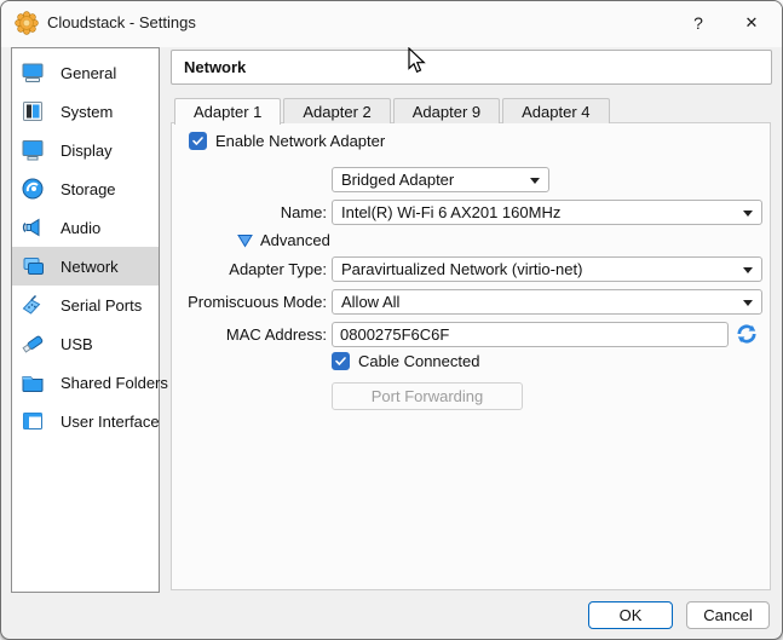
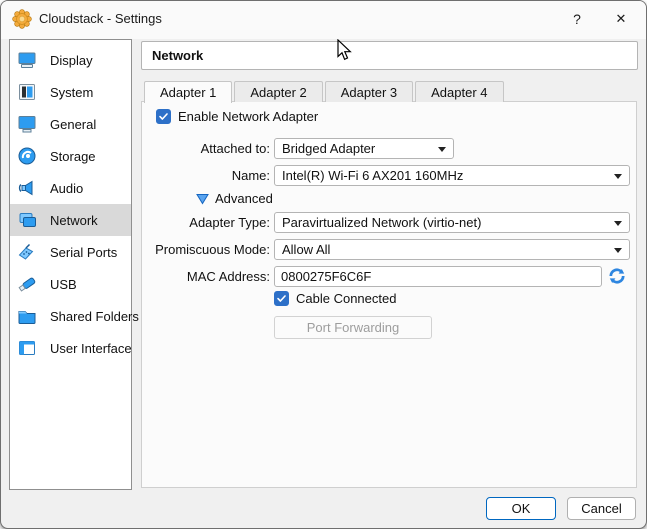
  Cloudstack - Settings
  ?
  ✕
- General
+ Display
  System
- Display
+ General
  Storage
  Audio
  Network
  Serial Ports
  USB
  Shared Folders
  User Interface
  Network
  Adapter 1
  Adapter 2
- Adapter 9
+ Adapter 3
  Adapter 4
  Enable Network Adapter
+ Attached to:
  Bridged Adapter
  Name:
  Intel(R) Wi-Fi 6 AX201 160MHz
  Advanced
  Adapter Type:
  Paravirtualized Network (virtio-net)
  Promiscuous Mode:
  Allow All
  MAC Address:
  0800275F6C6F
  Cable Connected
  Port Forwarding
  OK
  Cancel
